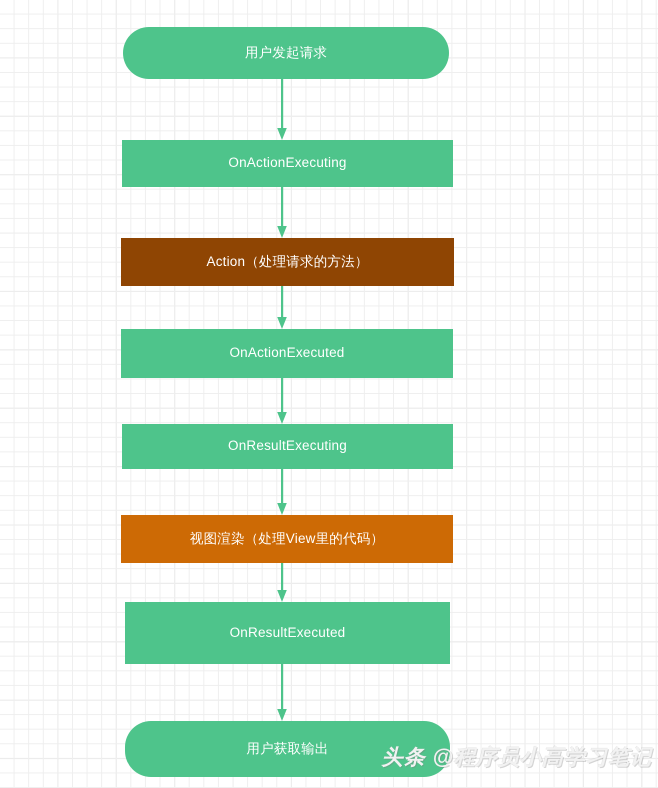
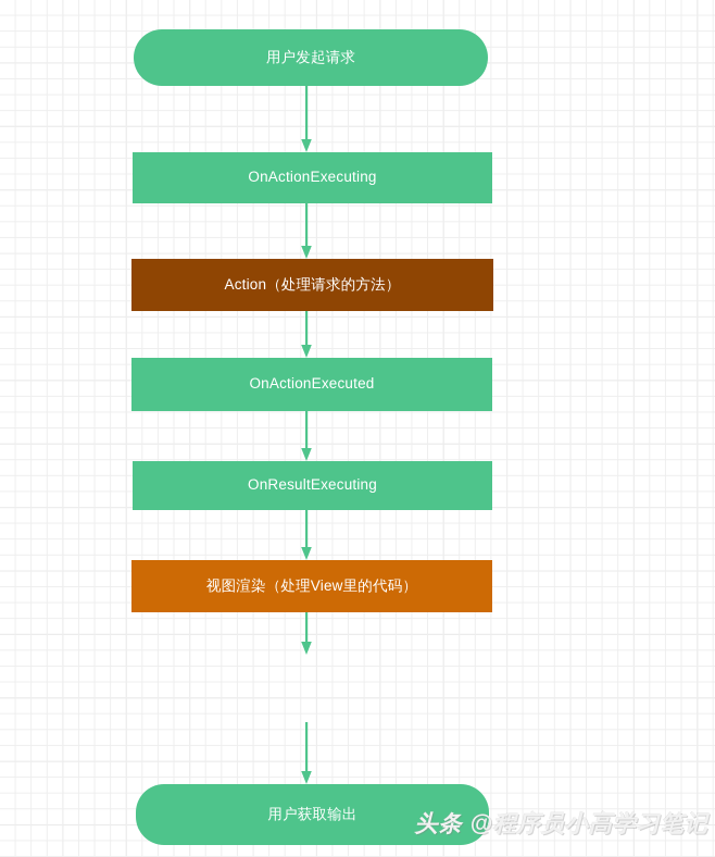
  用户发起请求
  OnActionExecuting
  Action（处理请求的方法）
  OnActionExecuted
  OnResultExecuting
  视图渲染（处理View里的代码）
- OnResultExecuted
  用户获取输出
  头条 @程序员小高学习笔记
